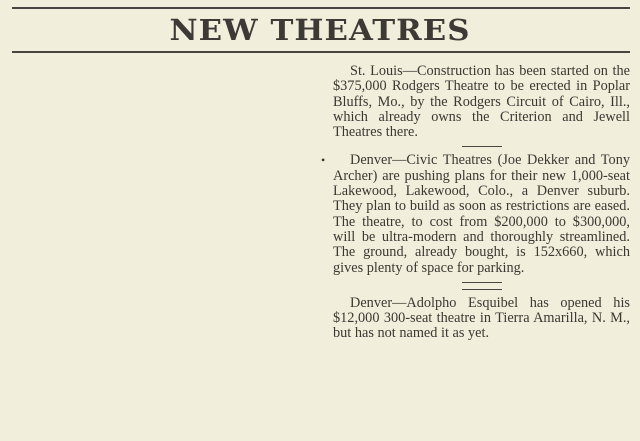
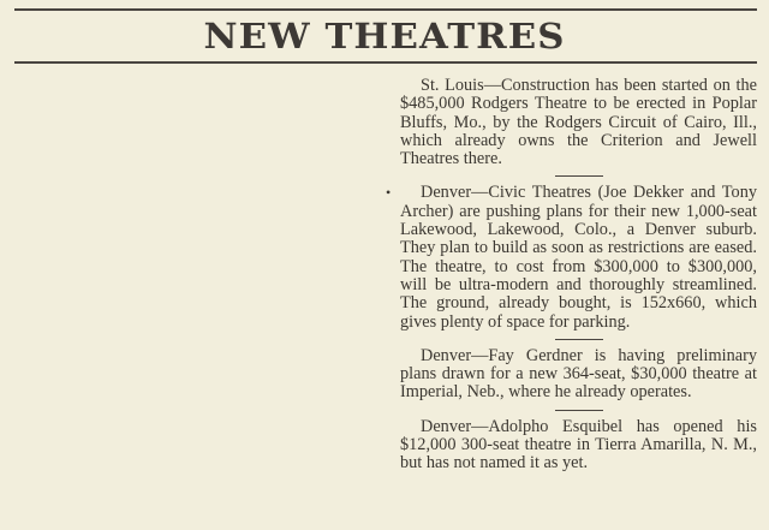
  NEW THEATRES
- St. Louis—Construction has been started on the $375,000 Rodgers Theatre to be erected in Poplar Bluffs, Mo., by the Rodgers Circuit of Cairo, Ill., which already owns the Criterion and Jewell Theatres there.
+ St. Louis—Construction has been started on the $485,000 Rodgers Theatre to be erected in Poplar Bluffs, Mo., by the Rodgers Circuit of Cairo, Ill., which already owns the Criterion and Jewell Theatres there.
  •
- Denver—Civic Theatres (Joe Dekker and Tony Archer) are pushing plans for their new 1,000-seat Lakewood, Lakewood, Colo., a Denver suburb. They plan to build as soon as restrictions are eased. The theatre, to cost from $200,000 to $300,000, will be ultra-modern and thoroughly streamlined. The ground, already bought, is 152x660, which gives plenty of space for parking.
+ Denver—Civic Theatres (Joe Dekker and Tony Archer) are pushing plans for their new 1,000-seat Lakewood, Lakewood, Colo., a Denver suburb. They plan to build as soon as restrictions are eased. The theatre, to cost from $300,000 to $300,000, will be ultra-modern and thoroughly streamlined. The ground, already bought, is 152x660, which gives plenty of space for parking.
+ Denver—Fay Gerdner is having preliminary plans drawn for a new 364-seat, $30,000 theatre at Imperial, Neb., where he already operates.
  Denver—Adolpho Esquibel has opened his $12,000 300-seat theatre in Tierra Amarilla, N. M., but has not named it as yet.
